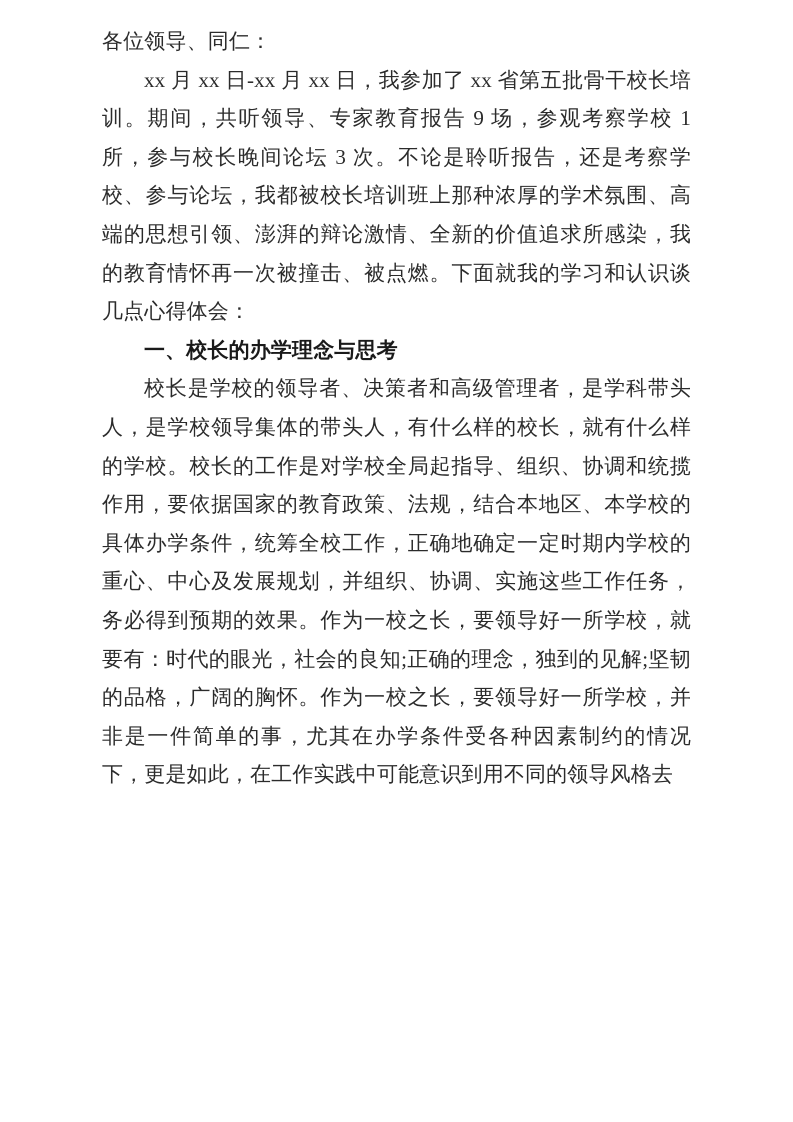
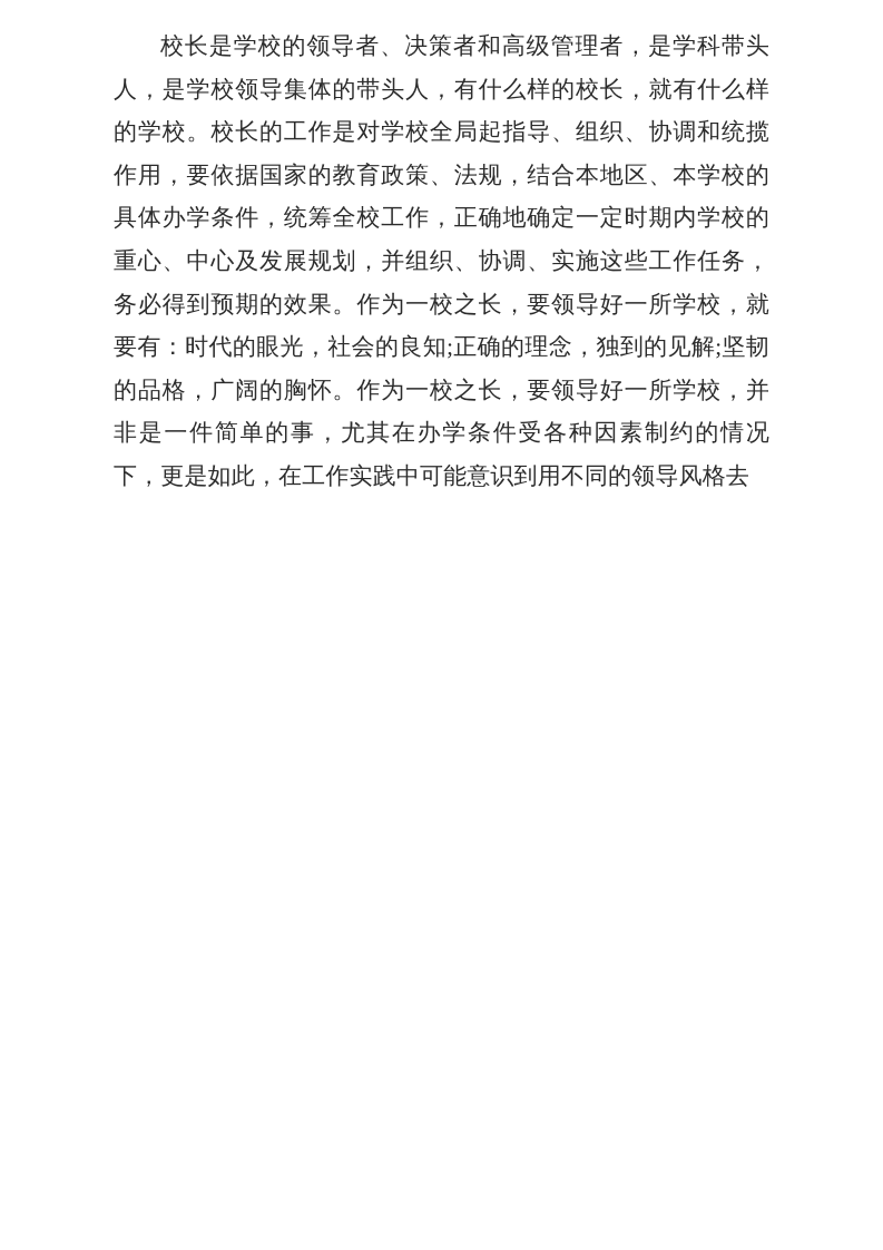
- 各位领导、同仁：
- xx 月 xx 日-xx 月 xx 日，我参加了 xx 省第五批骨干校长培训。期间，共听领导、专家教育报告 9 场，参观考察学校 1 所，参与校长晚间论坛 3 次。不论是聆听报告，还是考察学校、参与论坛，我都被校长培训班上那种浓厚的学术氛围、高端的思想引领、澎湃的辩论激情、全新的价值追求所感染，我的教育情怀再一次被撞击、被点燃。下面就我的学习和认识谈几点心得体会：
- 一、校长的办学理念与思考
  校长是学校的领导者、决策者和高级管理者，是学科带头人，是学校领导集体的带头人，有什么样的校长，就有什么样的学校。校长的工作是对学校全局起指导、组织、协调和统揽作用，要依据国家的教育政策、法规，结合本地区、本学校的具体办学条件，统筹全校工作，正确地确定一定时期内学校的重心、中心及发展规划，并组织、协调、实施这些工作任务，务必得到预期的效果。作为一校之长，要领导好一所学校，就要有：时代的眼光，社会的良知;正确的理念，独到的见解;坚韧的品格，广阔的胸怀。作为一校之长，要领导好一所学校，并非是一件简单的事，尤其在办学条件受各种因素制约的情况下，更是如此，在工作实践中可能意识到用不同的领导风格去
